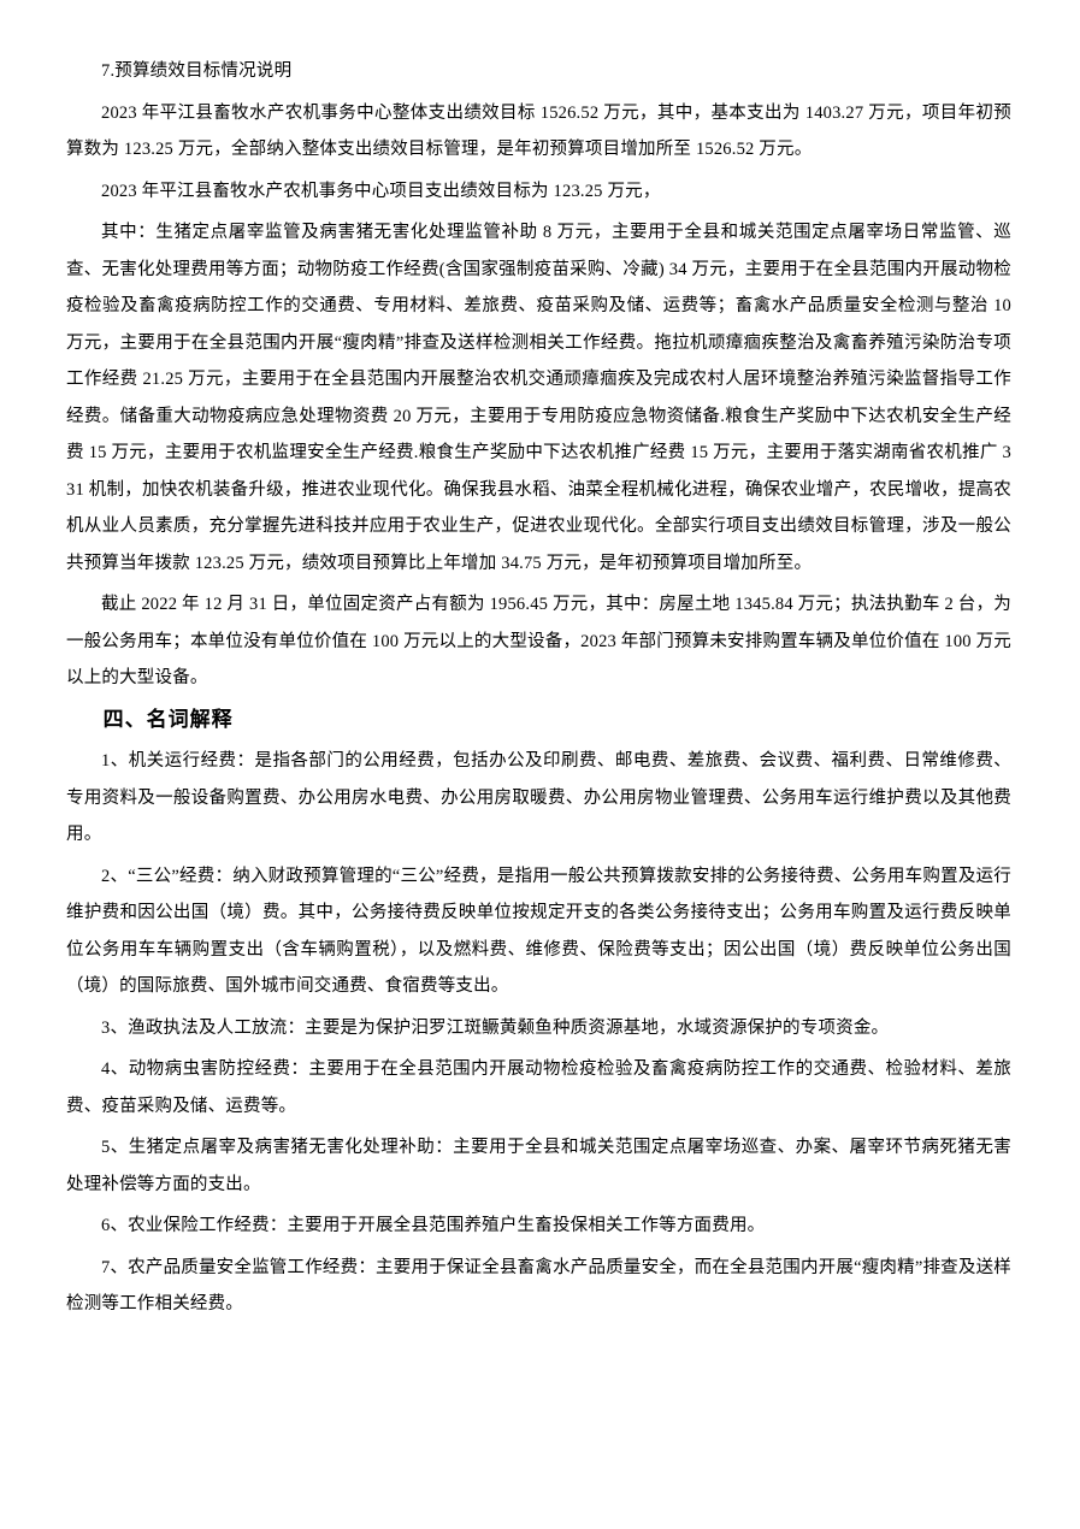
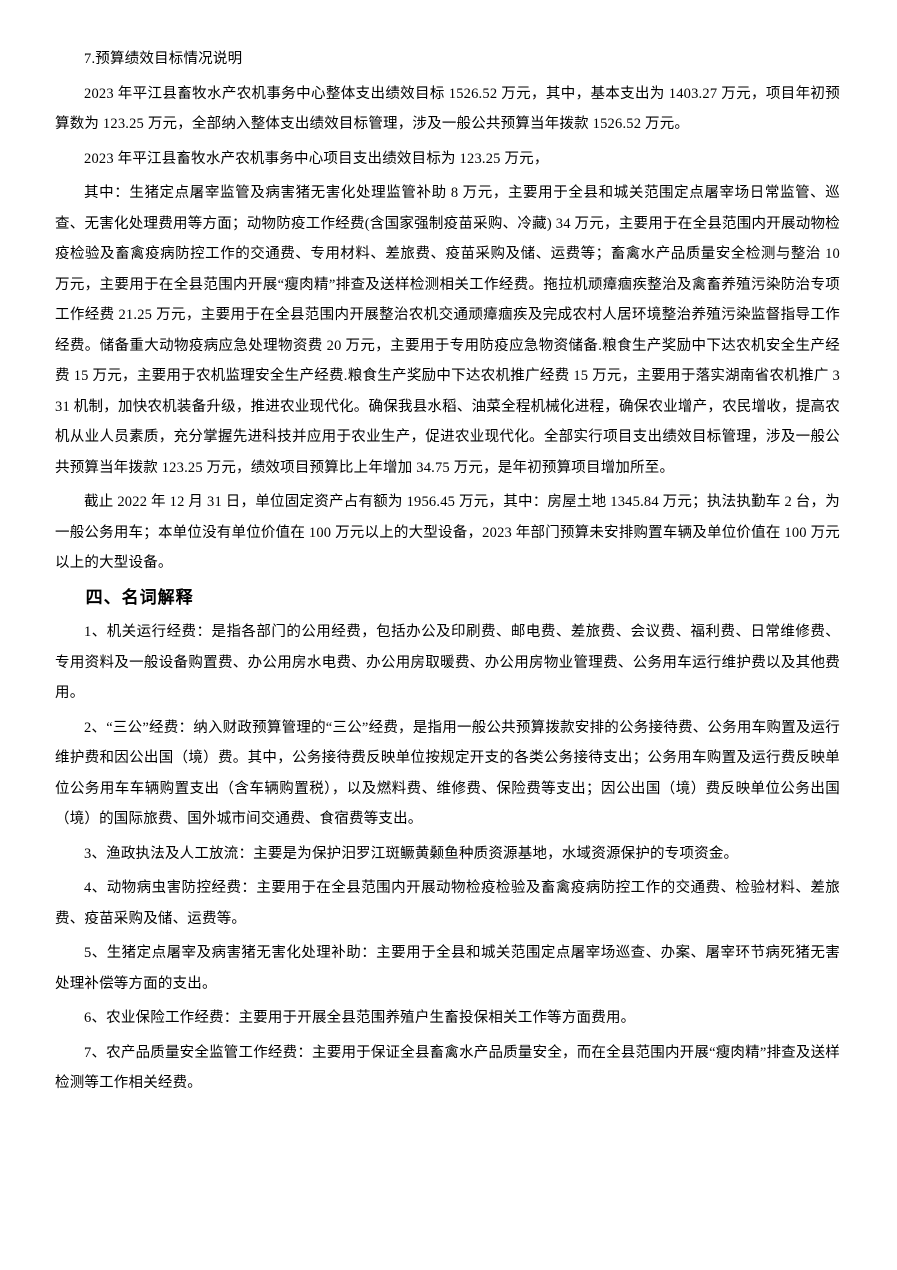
  7.预算绩效目标情况说明
- 2023 年平江县畜牧水产农机事务中心整体支出绩效目标 1526.52 万元，其中，基本支出为 1403.27 万元，项目年初预算数为 123.25 万元，全部纳入整体支出绩效目标管理，是年初预算项目增加所至 1526.52 万元。
+ 2023 年平江县畜牧水产农机事务中心整体支出绩效目标 1526.52 万元，其中，基本支出为 1403.27 万元，项目年初预算数为 123.25 万元，全部纳入整体支出绩效目标管理，涉及一般公共预算当年拨款 1526.52 万元。
  2023 年平江县畜牧水产农机事务中心项目支出绩效目标为 123.25 万元，
  其中：生猪定点屠宰监管及病害猪无害化处理监管补助 8 万元，主要用于全县和城关范围定点屠宰场日常监管、巡查、无害化处理费用等方面；动物防疫工作经费(含国家强制疫苗采购、冷藏) 34 万元，主要用于在全县范围内开展动物检疫检验及畜禽疫病防控工作的交通费、专用材料、差旅费、疫苗采购及储、运费等；畜禽水产品质量安全检测与整治 10 万元，主要用于在全县范围内开展“瘦肉精”排查及送样检测相关工作经费。拖拉机顽瘴痼疾整治及禽畜养殖污染防治专项工作经费 21.25 万元，主要用于在全县范围内开展整治农机交通顽瘴痼疾及完成农村人居环境整治养殖污染监督指导工作经费。储备重大动物疫病应急处理物资费 20 万元，主要用于专用防疫应急物资储备.粮食生产奖励中下达农机安全生产经费 15 万元，主要用于农机监理安全生产经费.粮食生产奖励中下达农机推广经费 15 万元，主要用于落实湖南省农机推广 331 机制，加快农机装备升级，推进农业现代化。确保我县水稻、油菜全程机械化进程，确保农业增产，农民增收，提高农机从业人员素质，充分掌握先进科技并应用于农业生产，促进农业现代化。全部实行项目支出绩效目标管理，涉及一般公共预算当年拨款 123.25 万元，绩效项目预算比上年增加 34.75 万元，是年初预算项目增加所至。
  截止 2022 年 12 月 31 日，单位固定资产占有额为 1956.45 万元，其中：房屋土地 1345.84 万元；执法执勤车 2 台，为一般公务用车；本单位没有单位价值在 100 万元以上的大型设备，2023 年部门预算未安排购置车辆及单位价值在 100 万元以上的大型设备。
  四、名词解释
  1、机关运行经费：是指各部门的公用经费，包括办公及印刷费、邮电费、差旅费、会议费、福利费、日常维修费、专用资料及一般设备购置费、办公用房水电费、办公用房取暖费、办公用房物业管理费、公务用车运行维护费以及其他费用。
  2、“三公”经费：纳入财政预算管理的“三公”经费，是指用一般公共预算拨款安排的公务接待费、公务用车购置及运行维护费和因公出国（境）费。其中，公务接待费反映单位按规定开支的各类公务接待支出；公务用车购置及运行费反映单位公务用车车辆购置支出（含车辆购置税），以及燃料费、维修费、保险费等支出；因公出国（境）费反映单位公务出国（境）的国际旅费、国外城市间交通费、食宿费等支出。
  3、渔政执法及人工放流：主要是为保护汨罗江斑鳜黄颡鱼种质资源基地，水域资源保护的专项资金。
  4、动物病虫害防控经费：主要用于在全县范围内开展动物检疫检验及畜禽疫病防控工作的交通费、检验材料、差旅费、疫苗采购及储、运费等。
  5、生猪定点屠宰及病害猪无害化处理补助：主要用于全县和城关范围定点屠宰场巡查、办案、屠宰环节病死猪无害处理补偿等方面的支出。
  6、农业保险工作经费：主要用于开展全县范围养殖户生畜投保相关工作等方面费用。
  7、农产品质量安全监管工作经费：主要用于保证全县畜禽水产品质量安全，而在全县范围内开展“瘦肉精”排查及送样检测等工作相关经费。
